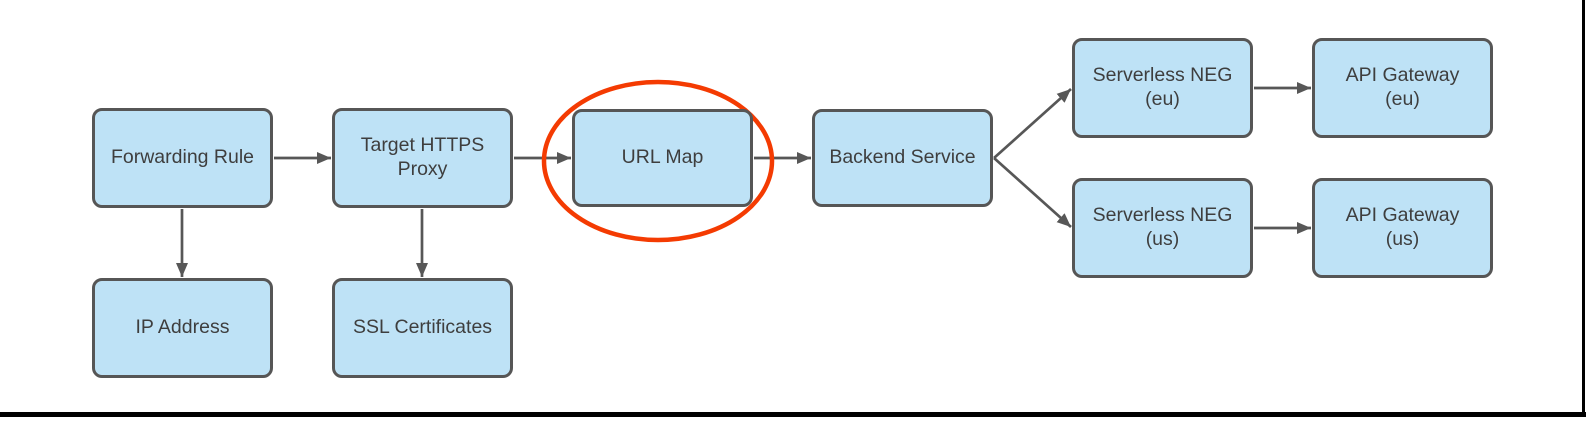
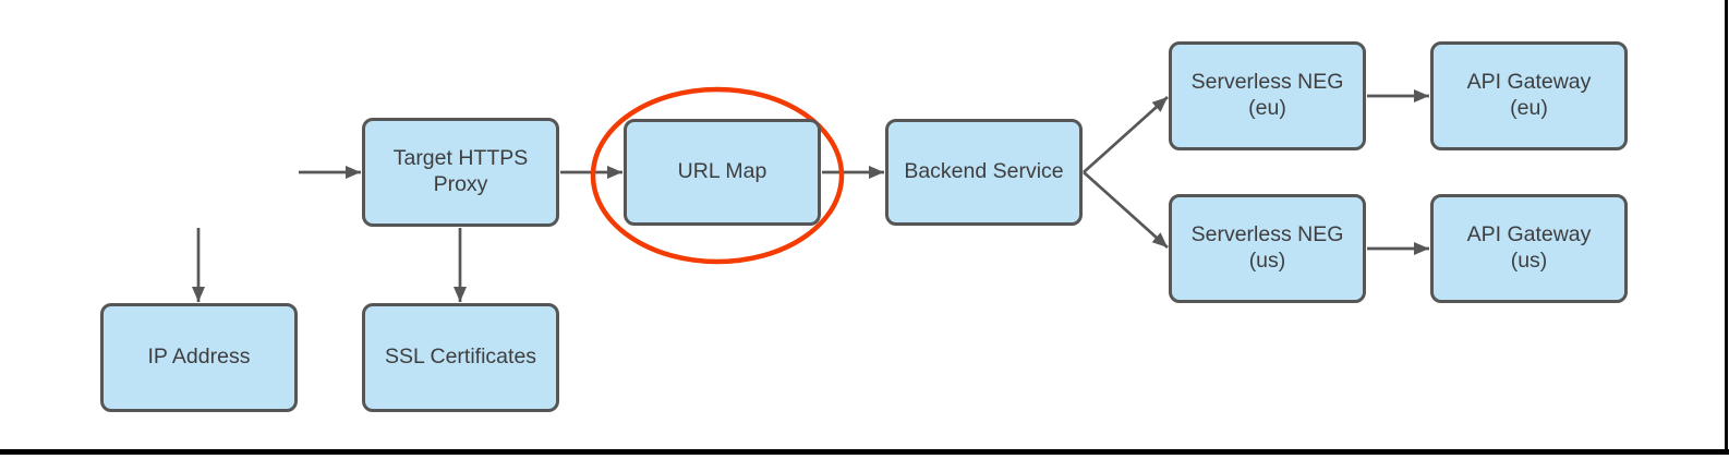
- Forwarding Rule
  Target HTTPS
  Proxy
  URL Map
  Backend Service
  Serverless NEG
  (eu)
  API Gateway
  (eu)
  Serverless NEG
  (us)
  API Gateway
  (us)
  IP Address
  SSL Certificates
